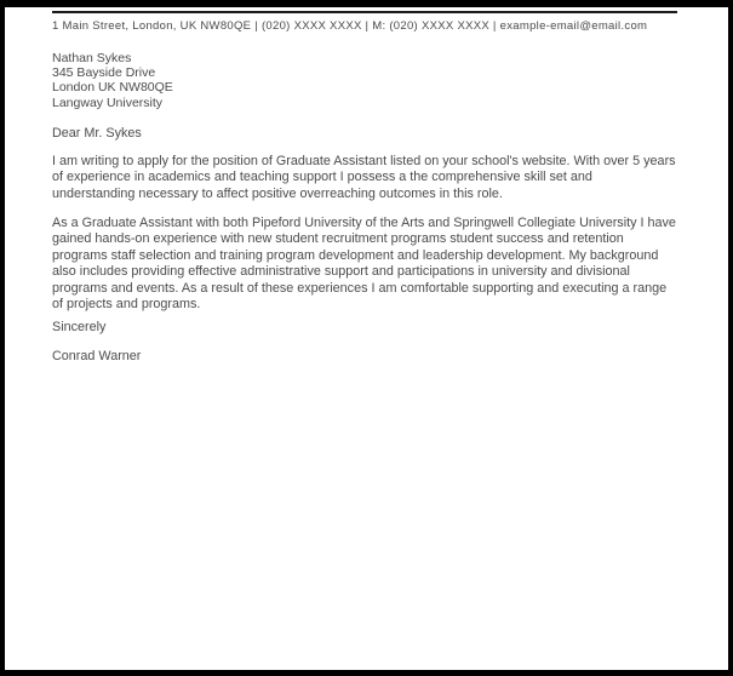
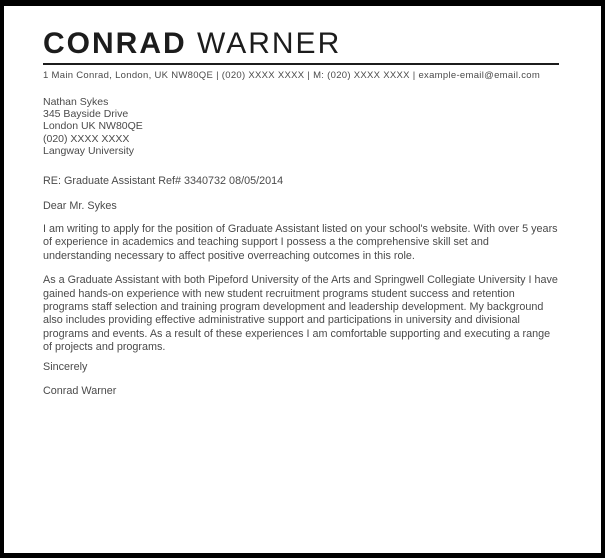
+ CONRAD WARNER
- 1 Main Street, London, UK NW80QE | (020) XXXX XXXX | M: (020) XXXX XXXX | example-email@email.com
+ 1 Main Conrad, London, UK NW80QE | (020) XXXX XXXX | M: (020) XXXX XXXX | example-email@email.com
  Nathan Sykes
  345 Bayside Drive
  London UK NW80QE
+ (020) XXXX XXXX
  Langway University
+ RE: Graduate Assistant Ref# 3340732 08/05/2014
  Dear Mr. Sykes
  I am writing to apply for the position of Graduate Assistant listed on your school's website. With over 5 years of experience in academics and teaching support I possess a the comprehensive skill set and understanding necessary to affect positive overreaching outcomes in this role.
  As a Graduate Assistant with both Pipeford University of the Arts and Springwell Collegiate University I have gained hands-on experience with new student recruitment programs student success and retention programs staff selection and training program development and leadership development. My background also includes providing effective administrative support and participations in university and divisional programs and events. As a result of these experiences I am comfortable supporting and executing a range of projects and programs.
  Sincerely
  Conrad Warner
